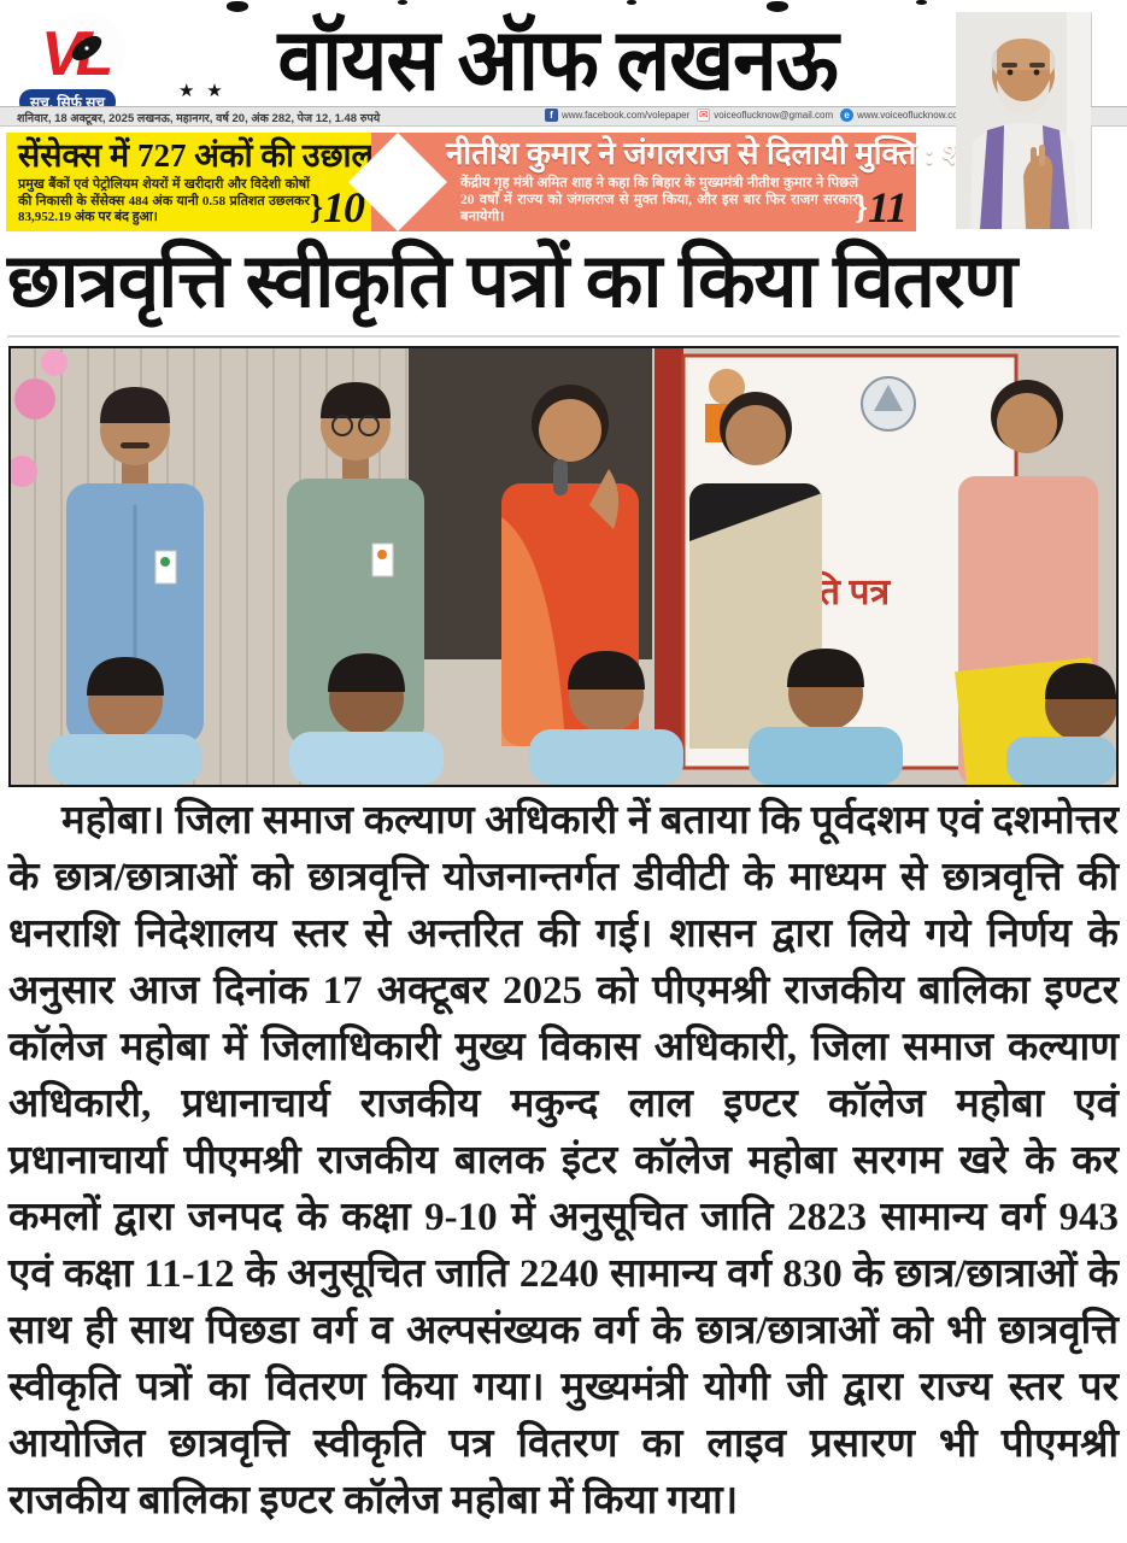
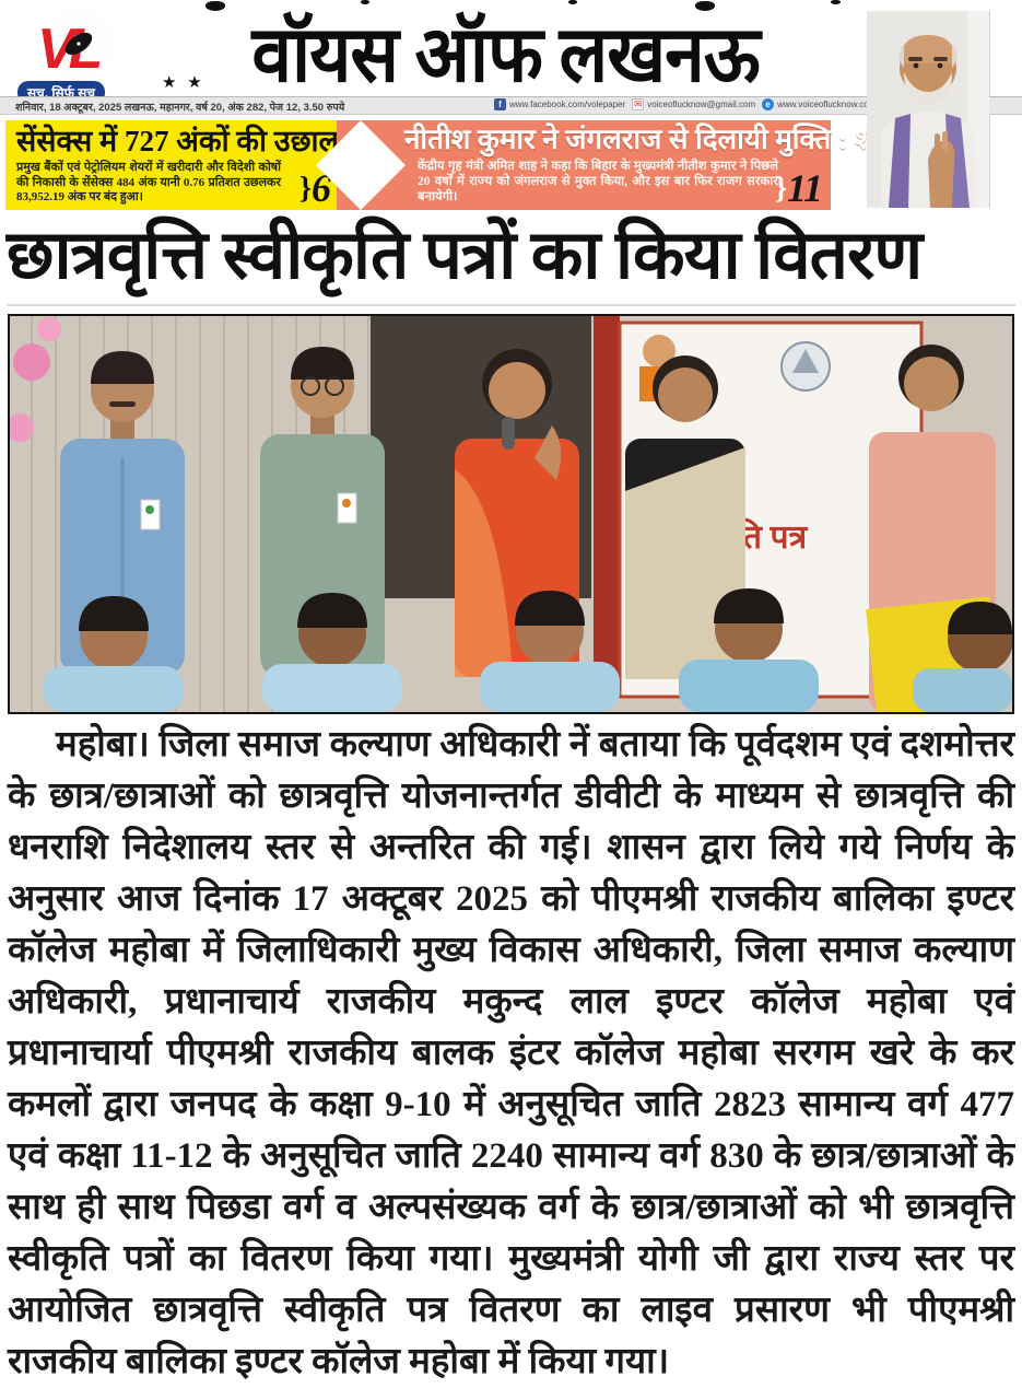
  सच, सिर्फ सच
  ★ ★
  वॉयस ऑफ लखनऊ
- शनिवार, 18 अक्टूबर, 2025 लखनऊ, महानगर, वर्ष 20, अंक 282, पेज 12, 1.48 रुपये
+ शनिवार, 18 अक्टूबर, 2025 लखनऊ, महानगर, वर्ष 20, अंक 282, पेज 12, 3.50 रुपये
  f
  www.facebook.com/volepaper
  ✉
  voiceoflucknow@gmail.com
  e
  www.voiceoflucknow.c
  सेंसेक्स में 727 अंकों की उछाल
- प्रमुख बैंकों एवं पेट्रोलियम शेयरों में खरीदारी और विदेशी कोषों की निकासी के सेंसेक्स 484 अंक यानी 0.58 प्रतिशत उछलकर 83,952.19 अंक पर बंद हुआ।
+ प्रमुख बैंकों एवं पेट्रोलियम शेयरों में खरीदारी और विदेशी कोषों की निकासी के सेंसेक्स 484 अंक यानी 0.76 प्रतिशत उछलकर 83,952.19 अंक पर बंद हुआ।
  }
- 10
+ 6
  नीतीश कुमार ने जंगलराज से दिलायी मुक्ति :
  केंद्रीय गृह मंत्री अमित शाह ने कहा कि बिहार के मुख्यमंत्री नीतीश कुमार ने पिछले 20 वर्षों में राज्य को जंगलराज से मुक्त किया, और इस बार फिर राजग सरकार बनायेगी।
  }
  11
  छात्रवृत्ति स्वीकृति पत्रों का किया वितरण
- महोबा। जिला समाज कल्याण अधिकारी नें बताया कि पूर्वदशम एवं दशमोत्तर के छात्र/छात्राओं को छात्रवृत्ति योजनान्तर्गत डीवीटी के माध्यम से छात्रवृत्ति की धनराशि निदेशालय स्तर से अन्तरित की गई। शासन द्वारा लिये गये निर्णय के अनुसार आज दिनांक 17 अक्टूबर 2025 को पीएमश्री राजकीय बालिका इण्टर कॉलेज महोबा में जिलाधिकारी मुख्य विकास अधिकारी, जिला समाज कल्याण अधिकारी, प्रधानाचार्य राजकीय मकुन्द लाल इण्टर कॉलेज महोबा एवं प्रधानाचार्या पीएमश्री राजकीय बालक इंटर कॉलेज महोबा सरगम खरे के कर कमलों द्वारा जनपद के कक्षा 9-10 में अनुसूचित जाति 2823 सामान्य वर्ग 943 एवं कक्षा 11-12 के अनुसूचित जाति 2240 सामान्य वर्ग 830 के छात्र/छात्राओं के साथ ही साथ पिछडा वर्ग व अल्पसंख्यक वर्ग के छात्र/छात्राओं को भी छात्रवृत्ति स्वीकृति पत्रों का वितरण किया गया। मुख्यमंत्री योगी जी द्वारा राज्य स्तर पर आयोजित छात्रवृत्ति स्वीकृति पत्र वितरण का लाइव प्रसारण भी पीएमश्री राजकीय बालिका इण्टर कॉलेज महोबा में किया गया।
+ महोबा। जिला समाज कल्याण अधिकारी नें बताया कि पूर्वदशम एवं दशमोत्तर के छात्र/छात्राओं को छात्रवृत्ति योजनान्तर्गत डीवीटी के माध्यम से छात्रवृत्ति की धनराशि निदेशालय स्तर से अन्तरित की गई। शासन द्वारा लिये गये निर्णय के अनुसार आज दिनांक 17 अक्टूबर 2025 को पीएमश्री राजकीय बालिका इण्टर कॉलेज महोबा में जिलाधिकारी मुख्य विकास अधिकारी, जिला समाज कल्याण अधिकारी, प्रधानाचार्य राजकीय मकुन्द लाल इण्टर कॉलेज महोबा एवं प्रधानाचार्या पीएमश्री राजकीय बालक इंटर कॉलेज महोबा सरगम खरे के कर कमलों द्वारा जनपद के कक्षा 9-10 में अनुसूचित जाति 2823 सामान्य वर्ग 477 एवं कक्षा 11-12 के अनुसूचित जाति 2240 सामान्य वर्ग 830 के छात्र/छात्राओं के साथ ही साथ पिछडा वर्ग व अल्पसंख्यक वर्ग के छात्र/छात्राओं को भी छात्रवृत्ति स्वीकृति पत्रों का वितरण किया गया। मुख्यमंत्री योगी जी द्वारा राज्य स्तर पर आयोजित छात्रवृत्ति स्वीकृति पत्र वितरण का लाइव प्रसारण भी पीएमश्री राजकीय बालिका इण्टर कॉलेज महोबा में किया गया।
